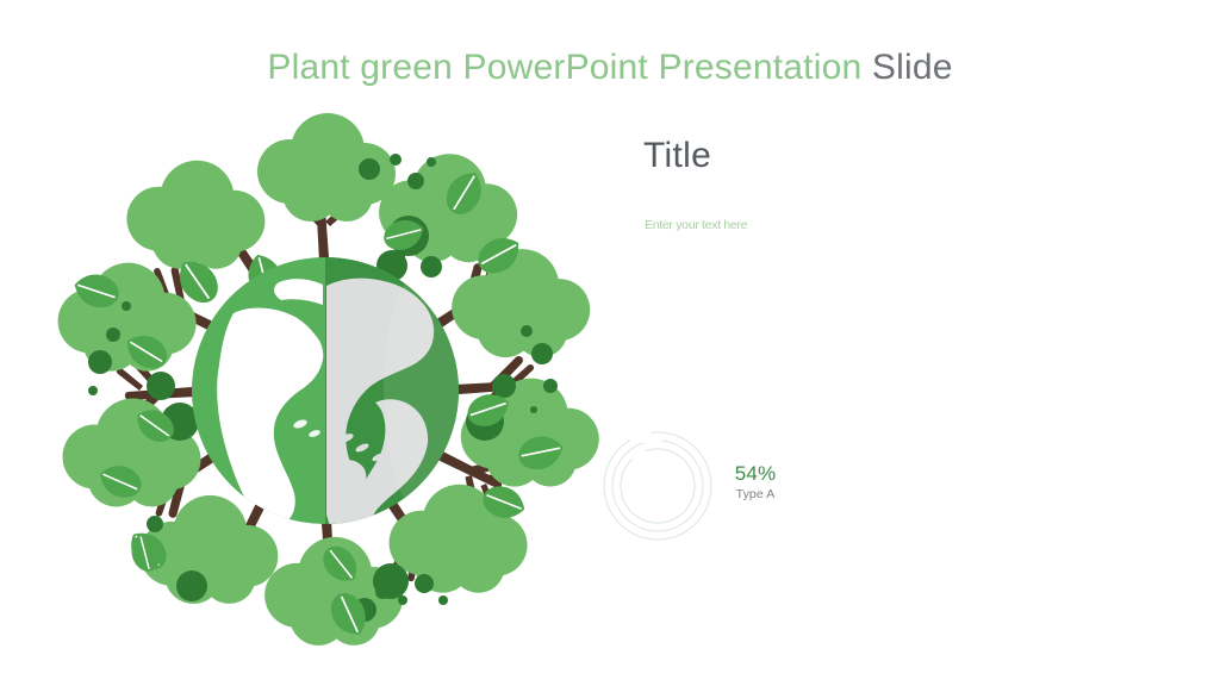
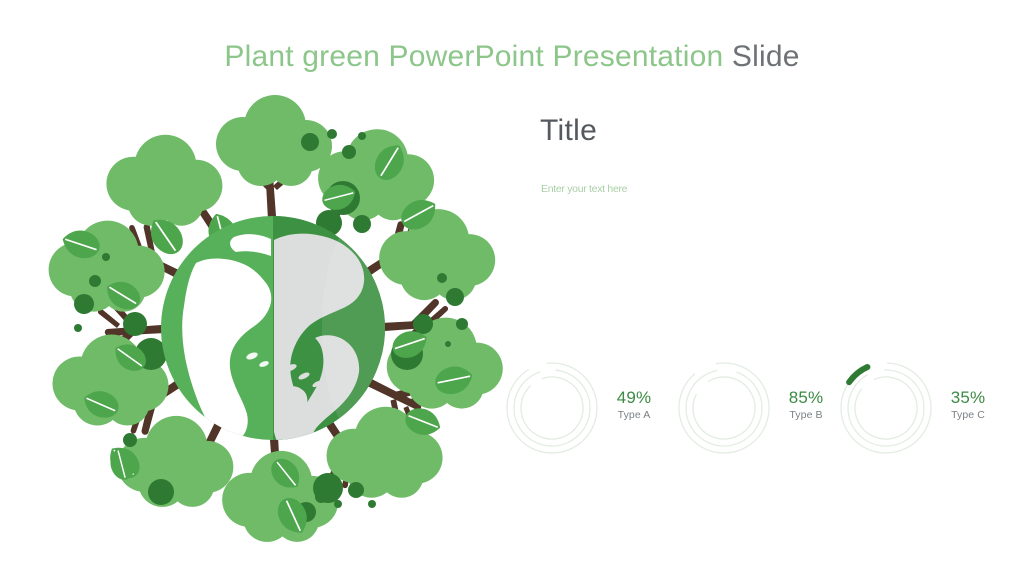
  Plant green PowerPoint Presentation Slide
  Title
  Enter your text here
- 54%
+ 49%
  Type A
+ 85%
+ Type B
+ 35%
+ Type C
